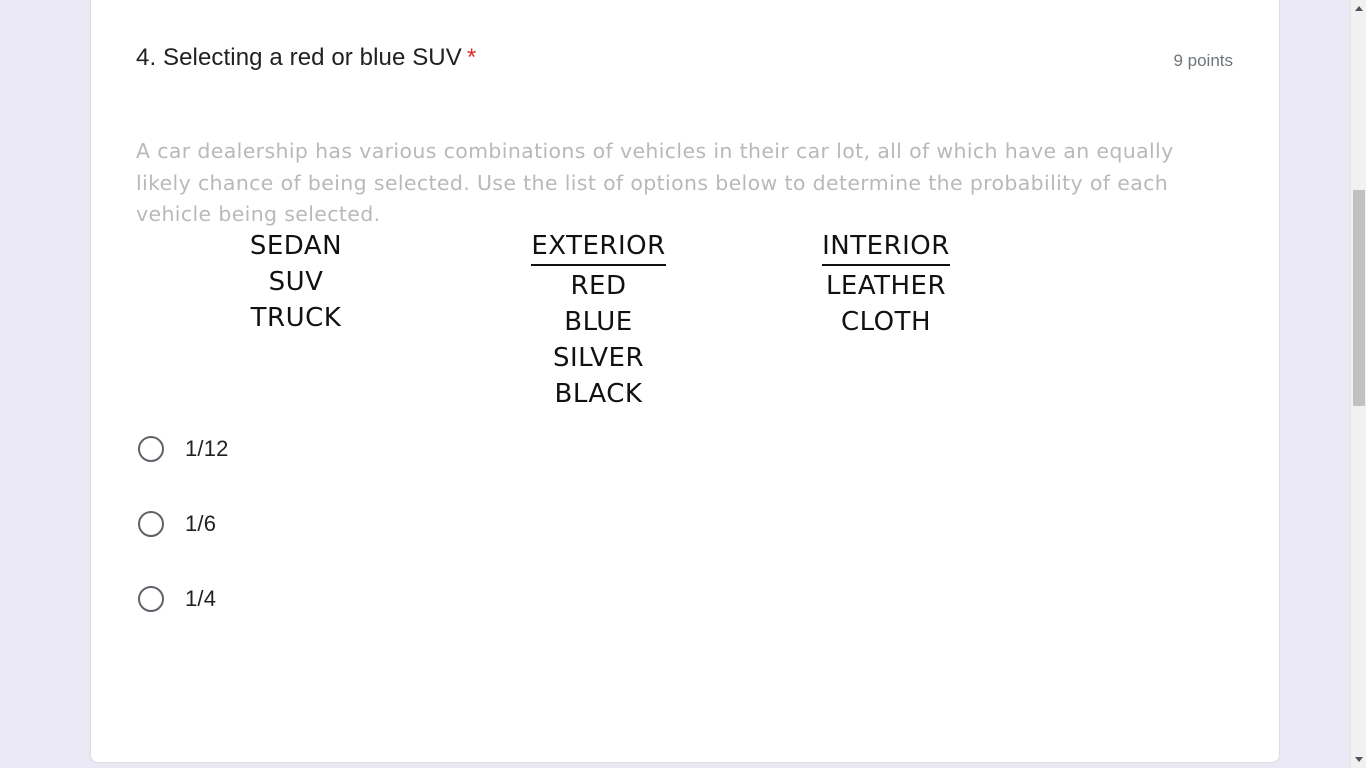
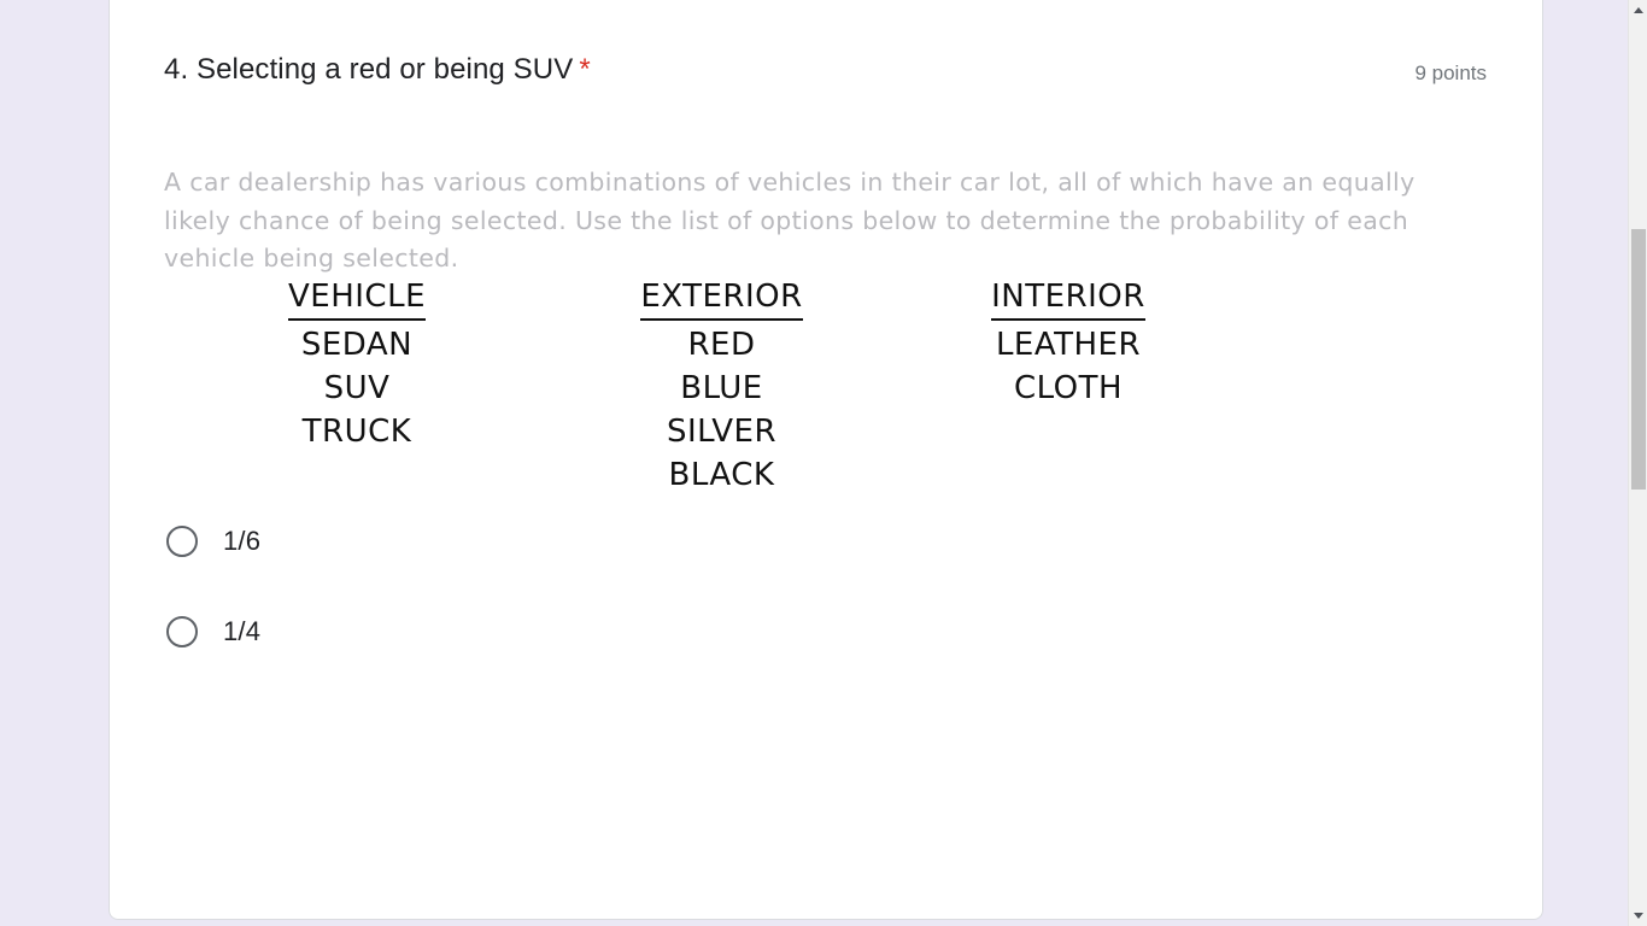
- 4. Selecting a red or blue SUV *
+ 4. Selecting a red or being SUV *
  9 points
  A car dealership has various combinations of vehicles in their car lot, all of which have an equally likely chance of being selected. Use the list of options below to determine the probability of each vehicle being selected.
+ VEHICLE
  SEDAN
  SUV
  TRUCK
  EXTERIOR
  RED
  BLUE
  SILVER
  BLACK
  INTERIOR
  LEATHER
  CLOTH
- 1/12
  1/6
  1/4
